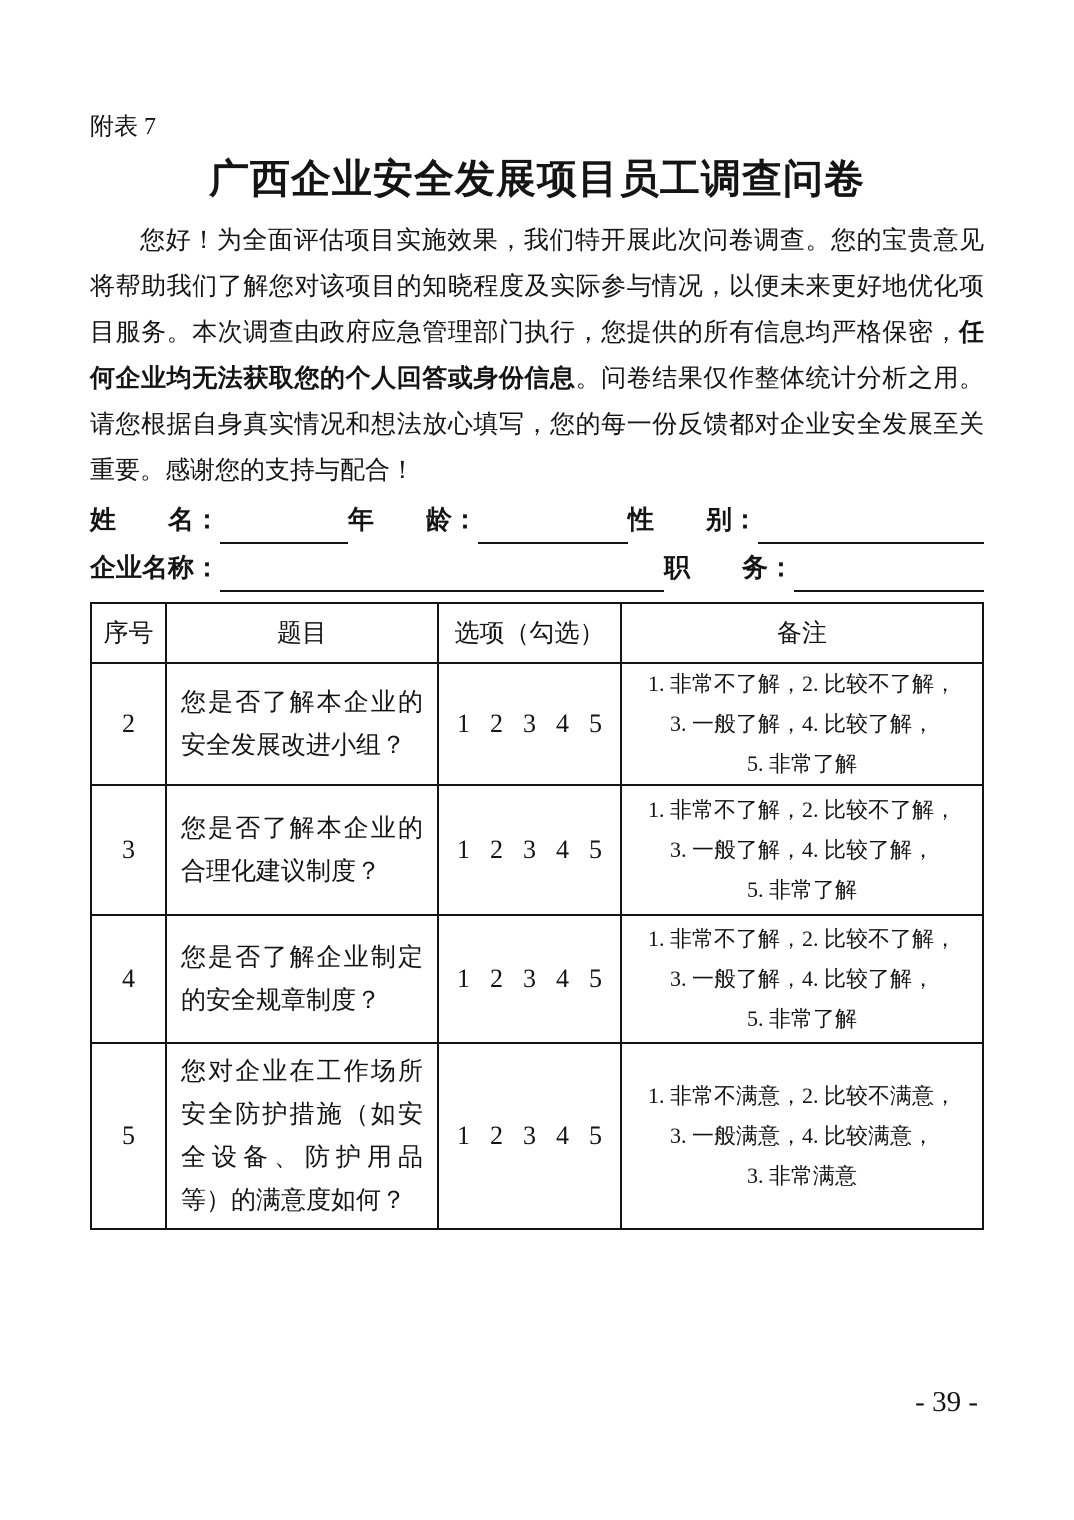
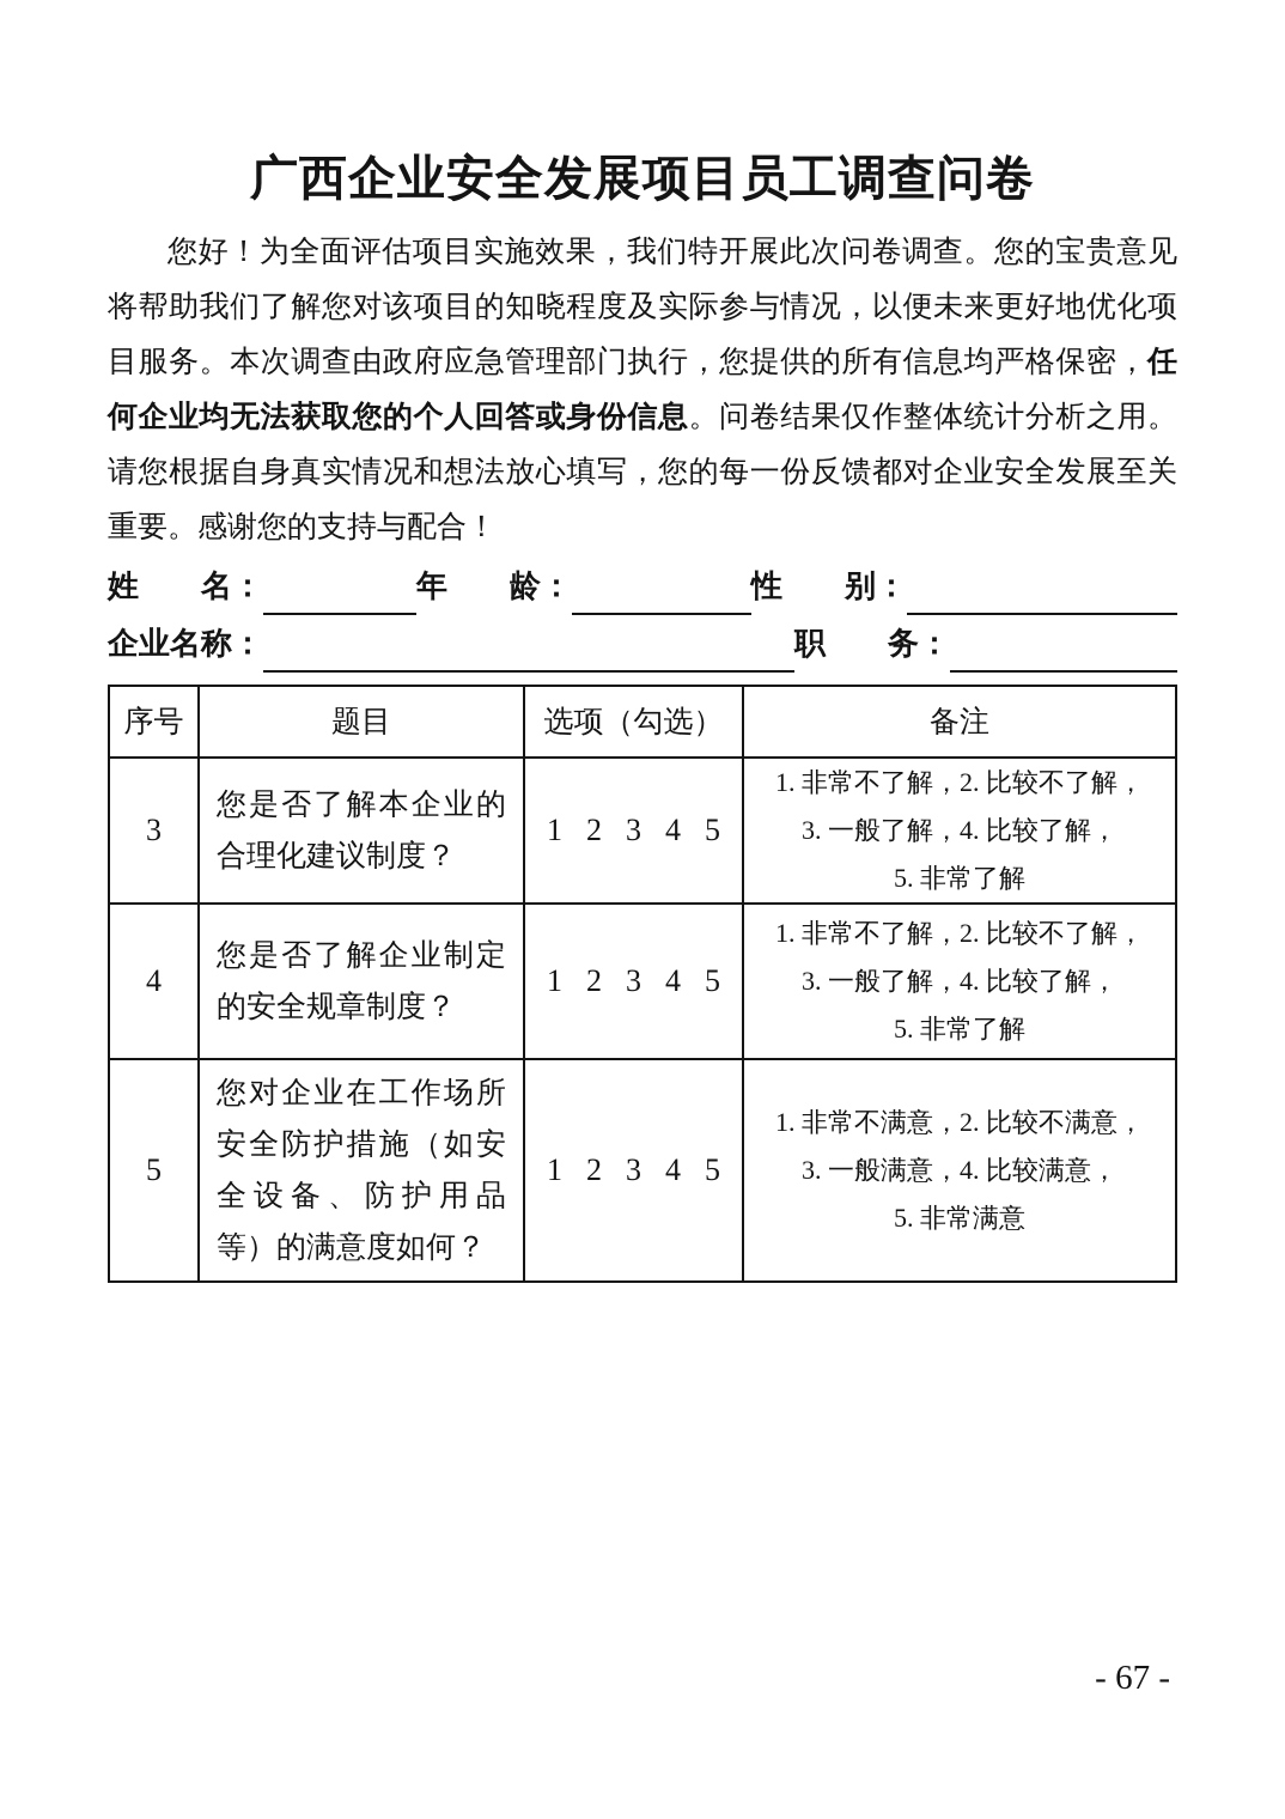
- 附表 7
  广西企业安全发展项目员工调查问卷
  您好！为全面评估项目实施效果，我们特开展此次问卷调查。您的宝贵意见将帮助我们了解您对该项目的知晓程度及实际参与情况，以便未来更好地优化项目服务。本次调查由政府应急管理部门执行，您提供的所有信息均严格保密，任何企业均无法获取您的个人回答或身份信息。问卷结果仅作整体统计分析之用。请您根据自身真实情况和想法放心填写，您的每一份反馈都对企业安全发展至关重要。感谢您的支持与配合！
  姓 名：
  年 龄：
  性 别：
  企业名称：
  职 务：
  序号	题目	选项（勾选）	备注
- 2	您是否了解本企业的安全发展改进小组？	1 2 3 4 5	1. 非常不了解，2. 比较不了解， 3. 一般了解，4. 比较了解， 5. 非常了解
  3	您是否了解本企业的合理化建议制度？	1 2 3 4 5	1. 非常不了解，2. 比较不了解， 3. 一般了解，4. 比较了解， 5. 非常了解
  4	您是否了解企业制定的安全规章制度？	1 2 3 4 5	1. 非常不了解，2. 比较不了解， 3. 一般了解，4. 比较了解， 5. 非常了解
- 5	您对企业在工作场所安全防护措施（如安全设备、防护用品等）的满意度如何？	1 2 3 4 5	1. 非常不满意，2. 比较不满意， 3. 一般满意，4. 比较满意， 3. 非常满意
+ 5	您对企业在工作场所安全防护措施（如安全设备、防护用品等）的满意度如何？	1 2 3 4 5	1. 非常不满意，2. 比较不满意， 3. 一般满意，4. 比较满意， 5. 非常满意
- - 39 -
+ - 67 -
